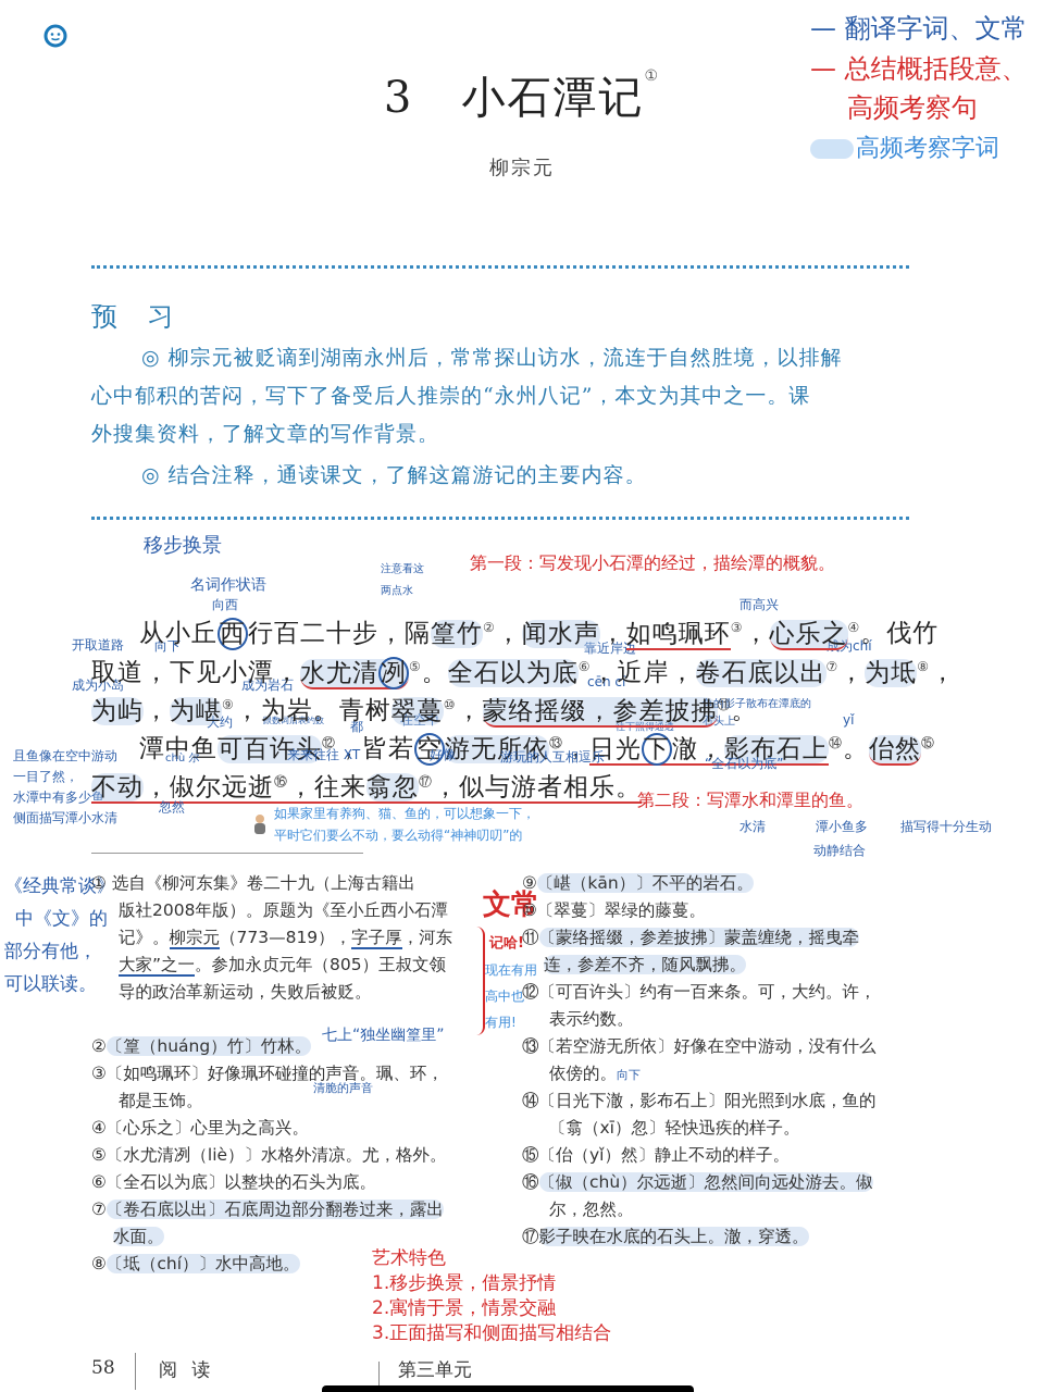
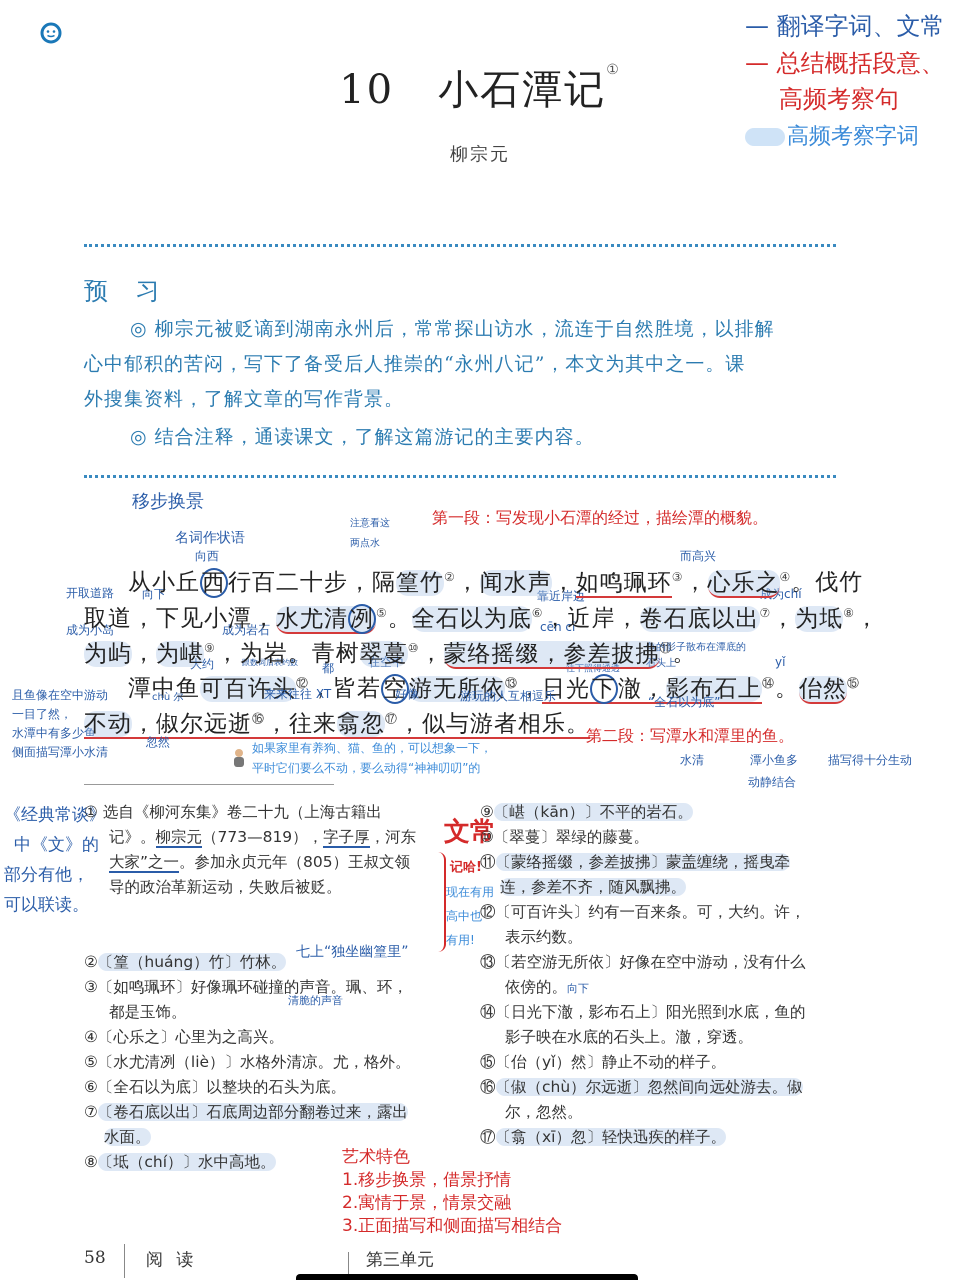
  — 翻译字词、文常
  — 总结概括段意、
  高频考察句
  高频考察字词
- 3 小石潭记①
+ 10 小石潭记①
  柳宗元
  预 习
  ◎ 柳宗元被贬谪到湖南永州后，常常探山访水，流连于自然胜境，以排解
  心中郁积的苦闷，写下了备受后人推崇的“永州八记”，本文为其中之一。课
  外搜集资料，了解文章的写作背景。
  ◎ 结合注释，通读课文，了解这篇游记的主要内容。
  移步换景
  名词作状语
  向西
  向下
  开取道路
  成为小岛
  成为岩石
  注意看这两点水
  第一段：写发现小石潭的经过，描绘潭的概貌。
  而高兴
  靠近岸边
  成为chí
  cēn cī
  大约
  跟数词后表约数
  都
  在空中
  往下照得通透
  鱼的影子散布在潭底的石头上
  yǐ
  且鱼像在空中游动
  一目了然，
  水潭中有多少鱼
  侧面描写潭小水清
  从小丘西行百二十步，隔篁竹②，闻水声，如鸣珮环③，心乐之④。伐竹
  取道，下见小潭，水尤清冽 ⑤。全石以为底⑥，近岸，卷石底以出⑦，为坻⑧，
  为屿，为嵁⑨，为岩。青树翠蔓⑩，蒙络摇缀，参差披拂⑪。
  潭中鱼可百许头⑫，皆若空游无所依⑬，日光下澈，影布石上⑭。佁然⑮
  不动，俶尔远逝⑯，往来翕忽⑰，似与游者相乐。
  游玩的人互相逗乐
  “全石以为底”
  来来往往 XT
  好像
  chù 尔
  忽然
  如果家里有养狗、猫、鱼的，可以想象一下，
  平时它们要么不动，要么动得“神神叨叨”的
  第二段：写潭水和潭里的鱼。
  水清
  潭小鱼多
  描写得十分生动
  动静结合
  《经典常谈》
  中《文》的
  部分有他，
  可以联读。
  ① 选自《柳河东集》卷二十九（上海古籍出
- 版社2008年版）。原题为《至小丘西小石潭
  记》。柳宗元（773—819），字子厚，河东
  大家”之一。参加永贞元年（805）王叔文领
  导的政治革新运动，失败后被贬。
  ②〔篁（huáng）竹〕竹林。
  七上“独坐幽篁里”
  ③〔如鸣珮环〕好像珮环碰撞的声音。珮、环，
  都是玉饰。
  清脆的声音
  ④〔心乐之〕心里为之高兴。
  ⑤〔水尤清冽（liè）〕水格外清凉。尤，格外。
  ⑥〔全石以为底〕以整块的石头为底。
  ⑦〔卷石底以出〕石底周边部分翻卷过来，露出
  水面。
  ⑧〔坻（chí）〕水中高地。
  文常
  记哈!
  现在有用
  高中也
  有用!
  ⑨〔嵁（kān）〕不平的岩石。
  ⑩〔翠蔓〕翠绿的藤蔓。
  ⑪〔蒙络摇缀，参差披拂〕蒙盖缠绕，摇曳牵
  连，参差不齐，随风飘拂。
  ⑫〔可百许头〕约有一百来条。可，大约。许，
  表示约数。
  ⑬〔若空游无所依〕好像在空中游动，没有什么
  依傍的。向下
  ⑭〔日光下澈，影布石上〕阳光照到水底，鱼的
- 〔翕（xī）忽〕轻快迅疾的样子。
+ 影子映在水底的石头上。澈，穿透。
  ⑮〔佁（yǐ）然〕静止不动的样子。
  ⑯〔俶（chù）尔远逝〕忽然间向远处游去。俶
  尔，忽然。
- ⑰影子映在水底的石头上。澈，穿透。
+ ⑰〔翕（xī）忽〕轻快迅疾的样子。
  艺术特色
  1.移步换景，借景抒情
  2.寓情于景，情景交融
  3.正面描写和侧面描写相结合
  58
  阅 读
  第三单元
